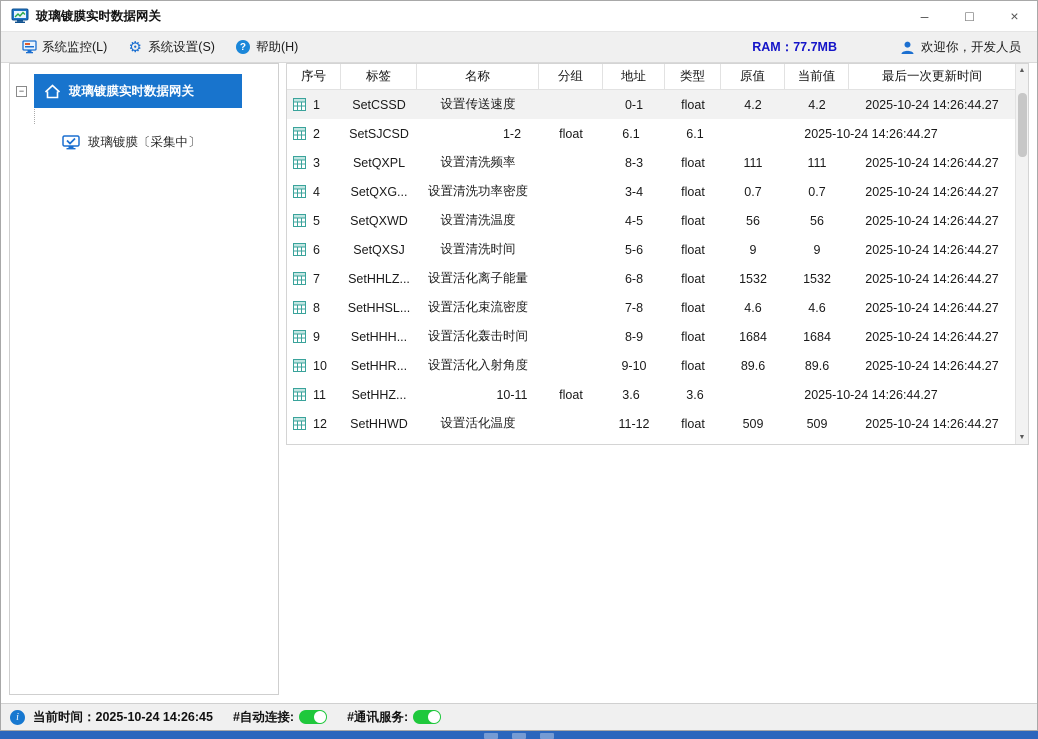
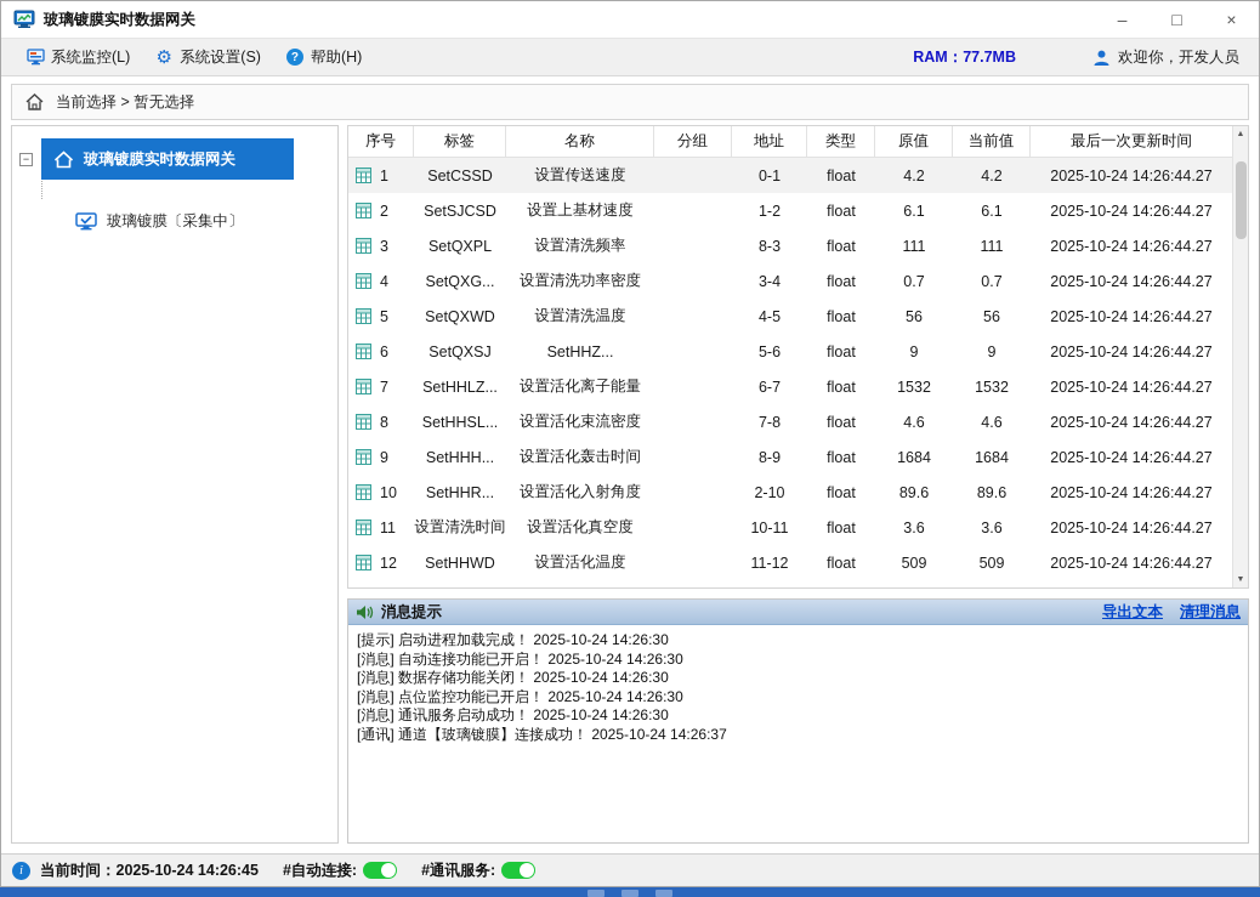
  玻璃镀膜实时数据网关
  –
  □
  ×
  系统监控(L)
  ⚙
  系统设置(S)
  ?
  帮助(H)
  RAM：77.7MB
  欢迎你，开发人员
+ 当前选择 > 暂无选择
  −
  玻璃镀膜实时数据网关
  玻璃镀膜〔采集中〕
  序号
  标签
  名称
  分组
  地址
  类型
  原值
  当前值
  最后一次更新时间
  1
  SetCSSD
  设置传送速度
  0-1
  float
  4.2
  4.2
  2025-10-24 14:26:44.27
  2
  SetSJCSD
+ 设置上基材速度
  1-2
  float
  6.1
  6.1
  2025-10-24 14:26:44.27
  3
  SetQXPL
  设置清洗频率
  8-3
  float
  111
  111
  2025-10-24 14:26:44.27
  4
  SetQXG...
  设置清洗功率密度
  3-4
  float
  0.7
  0.7
  2025-10-24 14:26:44.27
  5
  SetQXWD
  设置清洗温度
  4-5
  float
  56
  56
  2025-10-24 14:26:44.27
  6
  SetQXSJ
- 设置清洗时间
+ SetHHZ...
  5-6
  float
  9
  9
  2025-10-24 14:26:44.27
  7
  SetHHLZ...
  设置活化离子能量
- 6-8
+ 6-7
  float
  1532
  1532
  2025-10-24 14:26:44.27
  8
  SetHHSL...
  设置活化束流密度
  7-8
  float
  4.6
  4.6
  2025-10-24 14:26:44.27
  9
  SetHHH...
  设置活化轰击时间
  8-9
  float
  1684
  1684
  2025-10-24 14:26:44.27
  10
  SetHHR...
  设置活化入射角度
- 9-10
+ 2-10
  float
  89.6
  89.6
  2025-10-24 14:26:44.27
  11
- SetHHZ...
+ 设置清洗时间
+ 设置活化真空度
  10-11
  float
  3.6
  3.6
  2025-10-24 14:26:44.27
  12
  SetHHWD
  设置活化温度
  11-12
  float
  509
  509
  2025-10-24 14:26:44.27
+ 消息提示
+ 导出文本
+ 清理消息
+ [提示] 启动进程加载完成！ 2025-10-24 14:26:30
+ [消息] 自动连接功能已开启！ 2025-10-24 14:26:30
+ [消息] 数据存储功能关闭！ 2025-10-24 14:26:30
+ [消息] 点位监控功能已开启！ 2025-10-24 14:26:30
+ [消息] 通讯服务启动成功！ 2025-10-24 14:26:30
+ [通讯] 通道【玻璃镀膜】连接成功！ 2025-10-24 14:26:37
  i
  当前时间：2025-10-24 14:26:45
  #自动连接:
  #通讯服务:
